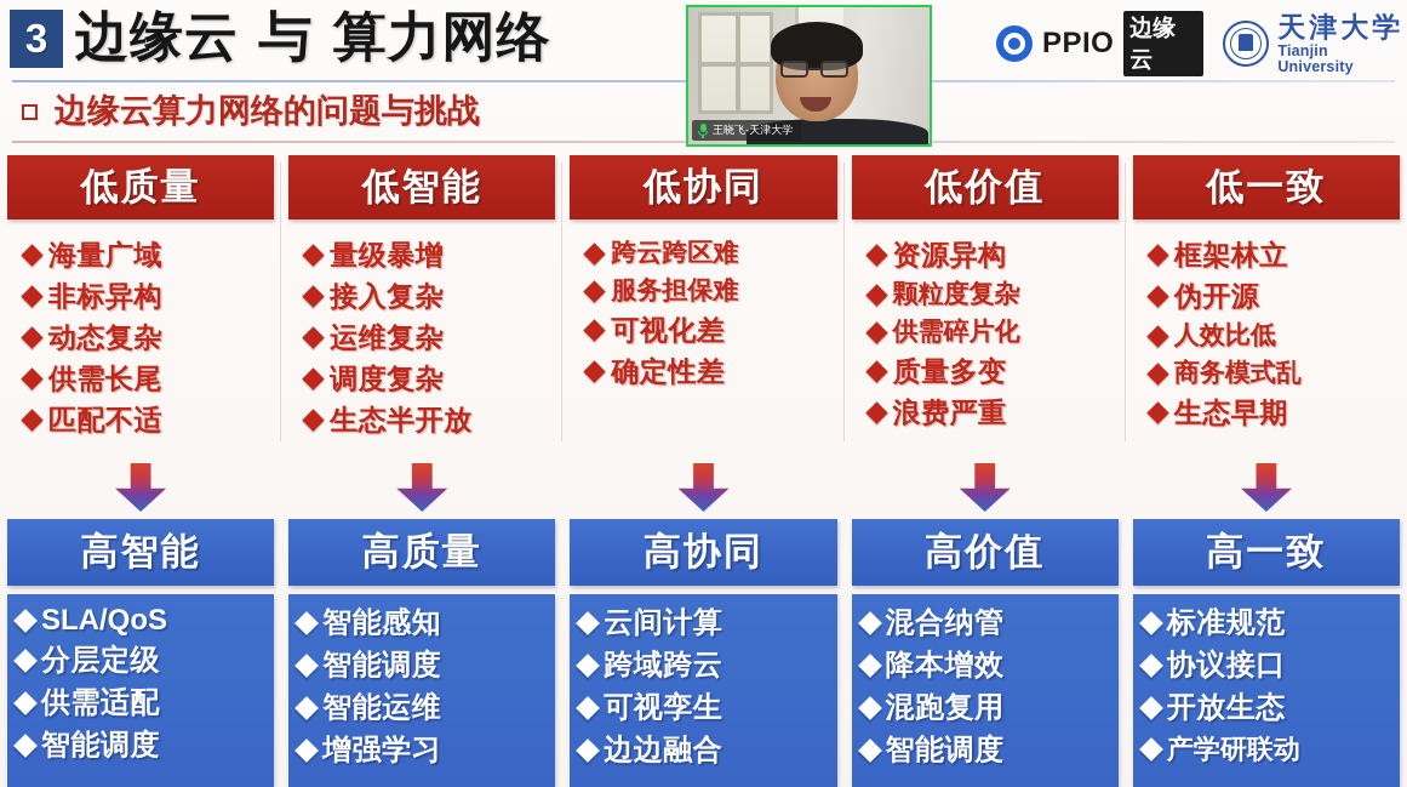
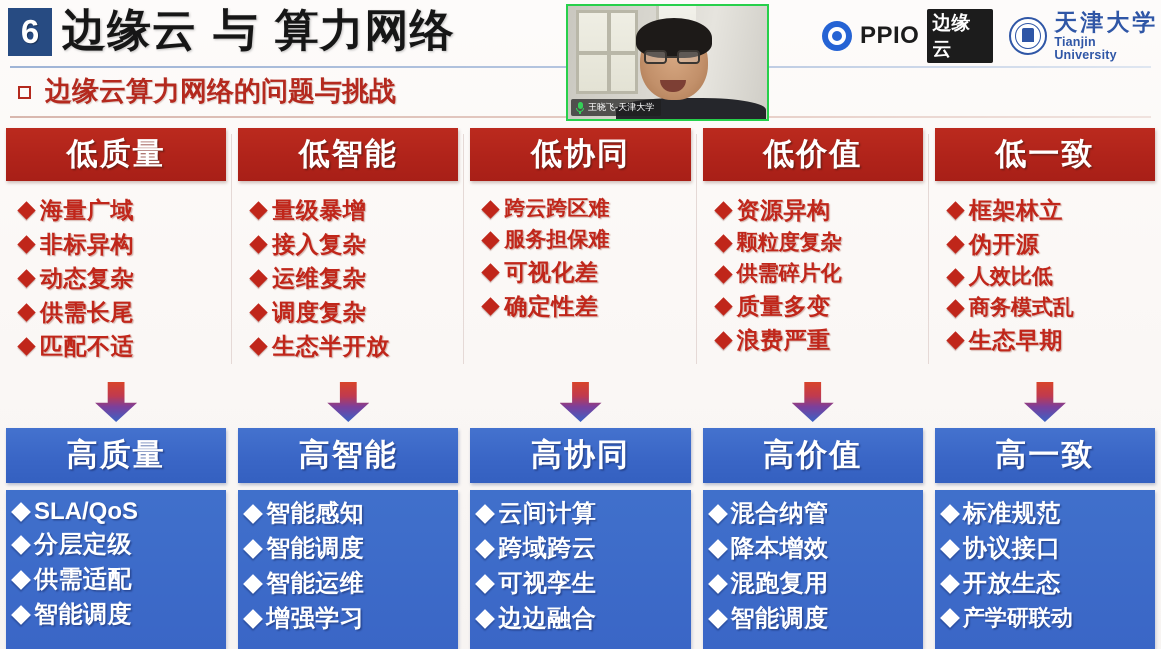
- 3
+ 6
  边缘云 与 算力网络
  边缘云算力网络的问题与挑战
  王晓飞-天津大学
  PPIO
  边缘云
  天津大学
  Tianjin University
  低质量
  海量广域
  非标异构
  动态复杂
  供需长尾
  匹配不适
- 高智能
+ 高质量
  SLA/QoS
  分层定级
  供需适配
  智能调度
  低智能
  量级暴增
  接入复杂
  运维复杂
  调度复杂
  生态半开放
- 高质量
+ 高智能
  智能感知
  智能调度
  智能运维
  增强学习
  低协同
  跨云跨区难
  服务担保难
  可视化差
  确定性差
  高协同
  云间计算
  跨域跨云
  可视孪生
  边边融合
  低价值
  资源异构
  颗粒度复杂
  供需碎片化
  质量多变
  浪费严重
  高价值
  混合纳管
  降本增效
  混跑复用
  智能调度
  低一致
  框架林立
  伪开源
  人效比低
  商务模式乱
  生态早期
  高一致
  标准规范
  协议接口
  开放生态
  产学研联动
